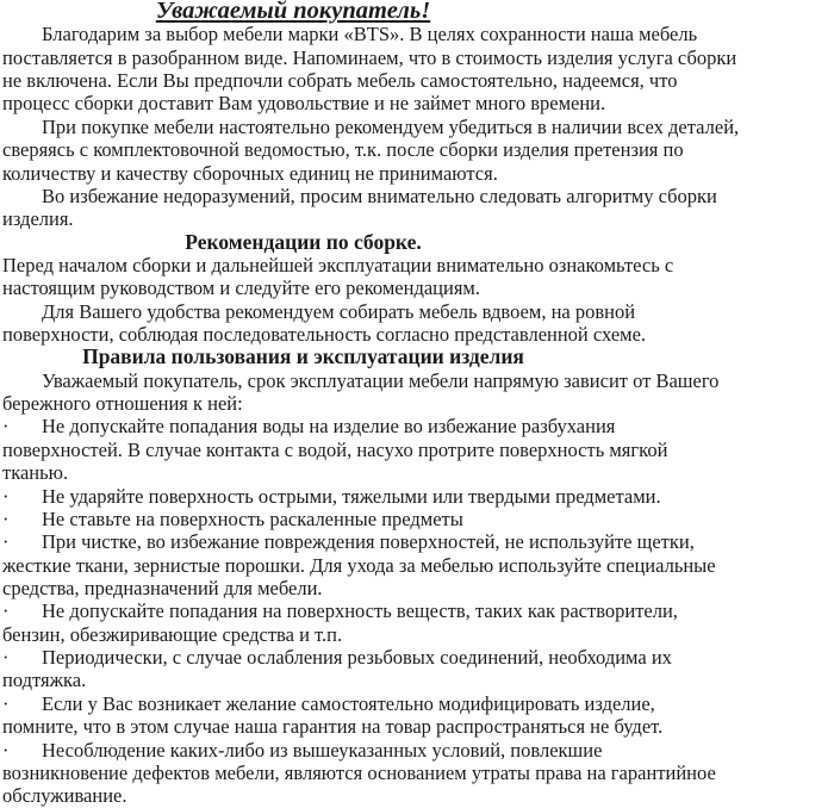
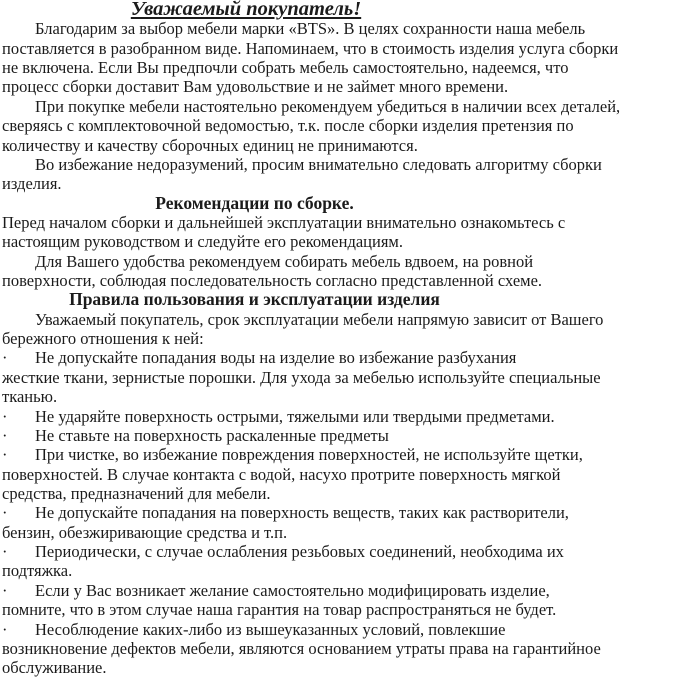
  Уважаемый покупатель!
  Благодарим за выбор мебели марки «BTS». В целях сохранности наша мебель
  поставляется в разобранном виде. Напоминаем, что в стоимость изделия услуга сборки
  не включена. Если Вы предпочли собрать мебель самостоятельно, надеемся, что
  процесс сборки доставит Вам удовольствие и не займет много времени.
  При покупке мебели настоятельно рекомендуем убедиться в наличии всех деталей,
  сверяясь с комплектовочной ведомостью, т.к. после сборки изделия претензия по
  количеству и качеству сборочных единиц не принимаются.
  Во избежание недоразумений, просим внимательно следовать алгоритму сборки
  изделия.
  Рекомендации по сборке.
  Перед началом сборки и дальнейшей эксплуатации внимательно ознакомьтесь с
  настоящим руководством и следуйте его рекомендациям.
  Для Вашего удобства рекомендуем собирать мебель вдвоем, на ровной
  поверхности, соблюдая последовательность согласно представленной схеме.
  Правила пользования и эксплуатации изделия
  Уважаемый покупатель, срок эксплуатации мебели напрямую зависит от Вашего
  бережного отношения к ней:
  ·
  Не допускайте попадания воды на изделие во избежание разбухания
- поверхностей. В случае контакта с водой, насухо протрите поверхность мягкой
+ жесткие ткани, зернистые порошки. Для ухода за мебелью используйте специальные
  тканью.
  ·
  Не ударяйте поверхность острыми, тяжелыми или твердыми предметами.
  ·
  Не ставьте на поверхность раскаленные предметы
  ·
  При чистке, во избежание повреждения поверхностей, не используйте щетки,
- жесткие ткани, зернистые порошки. Для ухода за мебелью используйте специальные
+ поверхностей. В случае контакта с водой, насухо протрите поверхность мягкой
  средства, предназначений для мебели.
  ·
  Не допускайте попадания на поверхность веществ, таких как растворители,
  бензин, обезжиривающие средства и т.п.
  ·
  Периодически, с случае ослабления резьбовых соединений, необходима их
  подтяжка.
  ·
  Если у Вас возникает желание самостоятельно модифицировать изделие,
  помните, что в этом случае наша гарантия на товар распространяться не будет.
  ·
  Несоблюдение каких-либо из вышеуказанных условий, повлекшие
  возникновение дефектов мебели, являются основанием утраты права на гарантийное
  обслуживание.
